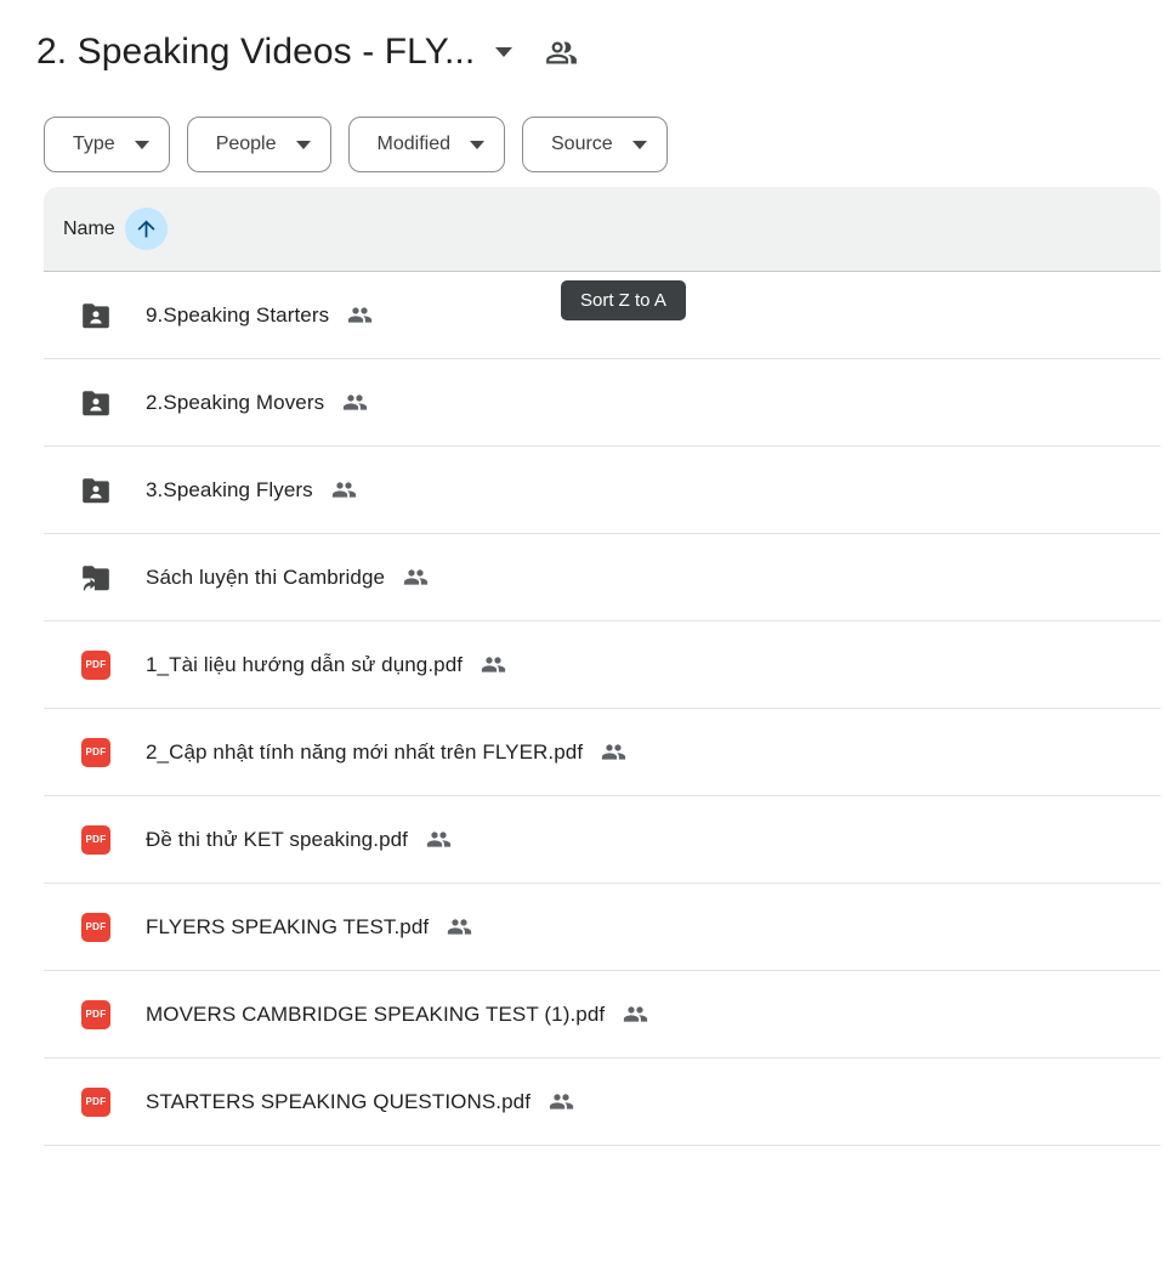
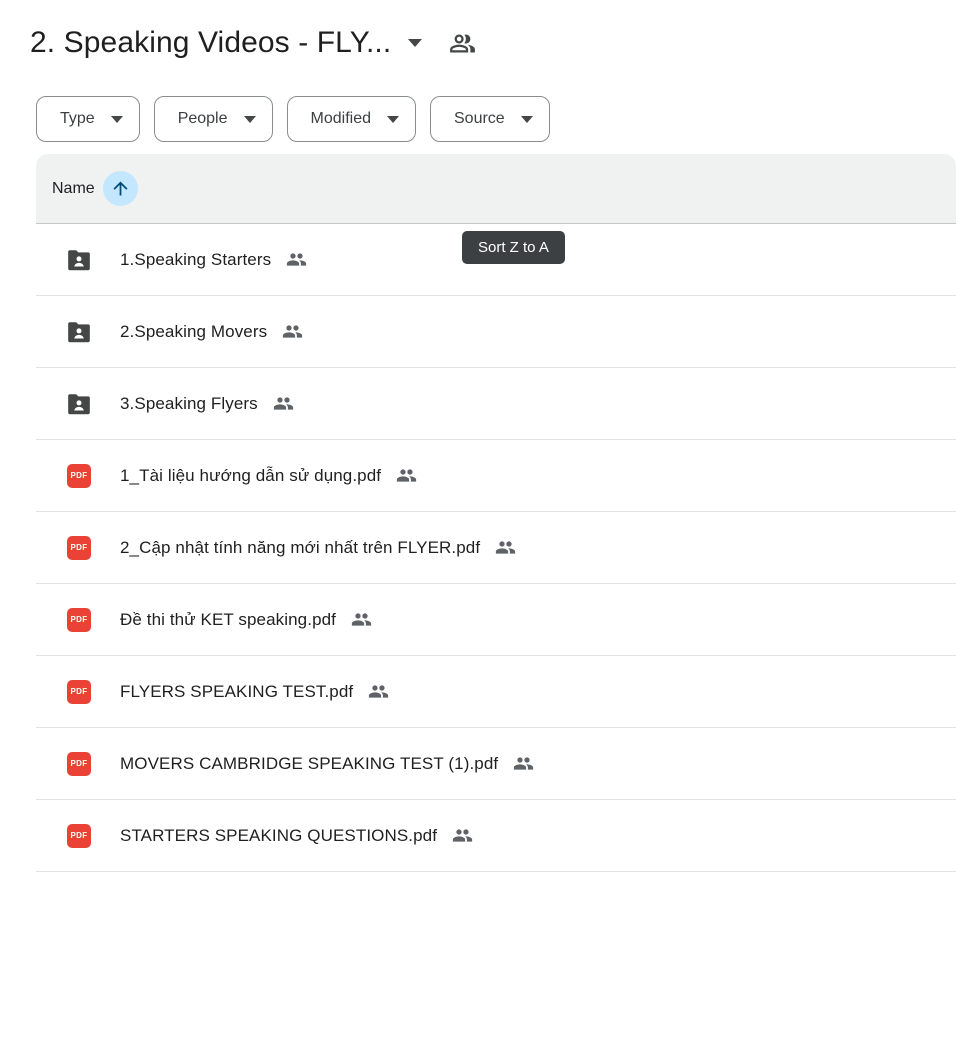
  2. Speaking Videos - FLY...
  Type
  People
  Modified
  Source
  Name
  Sort Z to A
- 9.Speaking Starters
+ 1.Speaking Starters
  2.Speaking Movers
  3.Speaking Flyers
- Sách luyện thi Cambridge
  PDF
  1_Tài liệu hướng dẫn sử dụng.pdf
  PDF
  2_Cập nhật tính năng mới nhất trên FLYER.pdf
  PDF
  Đề thi thử KET speaking.pdf
  PDF
  FLYERS SPEAKING TEST.pdf
  PDF
  MOVERS CAMBRIDGE SPEAKING TEST (1).pdf
  PDF
  STARTERS SPEAKING QUESTIONS.pdf
